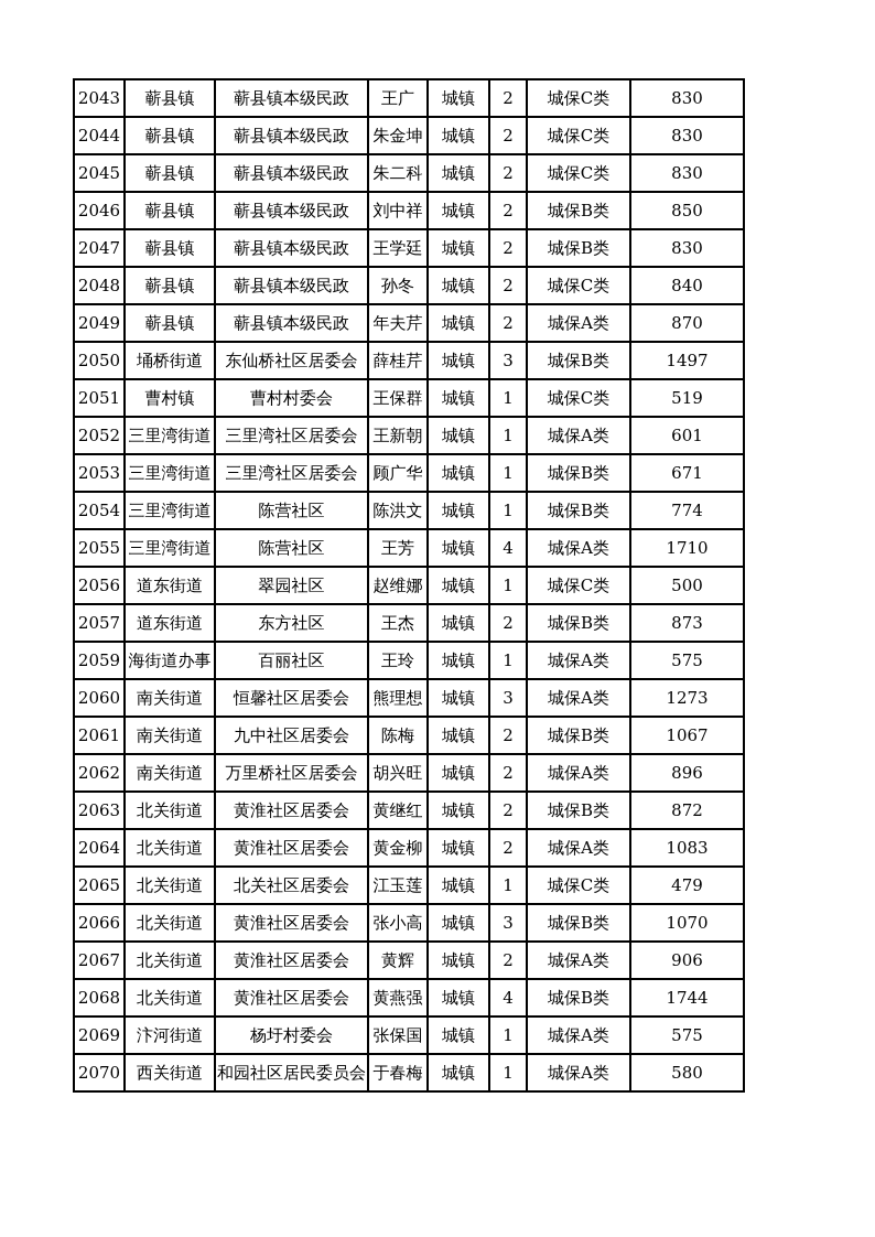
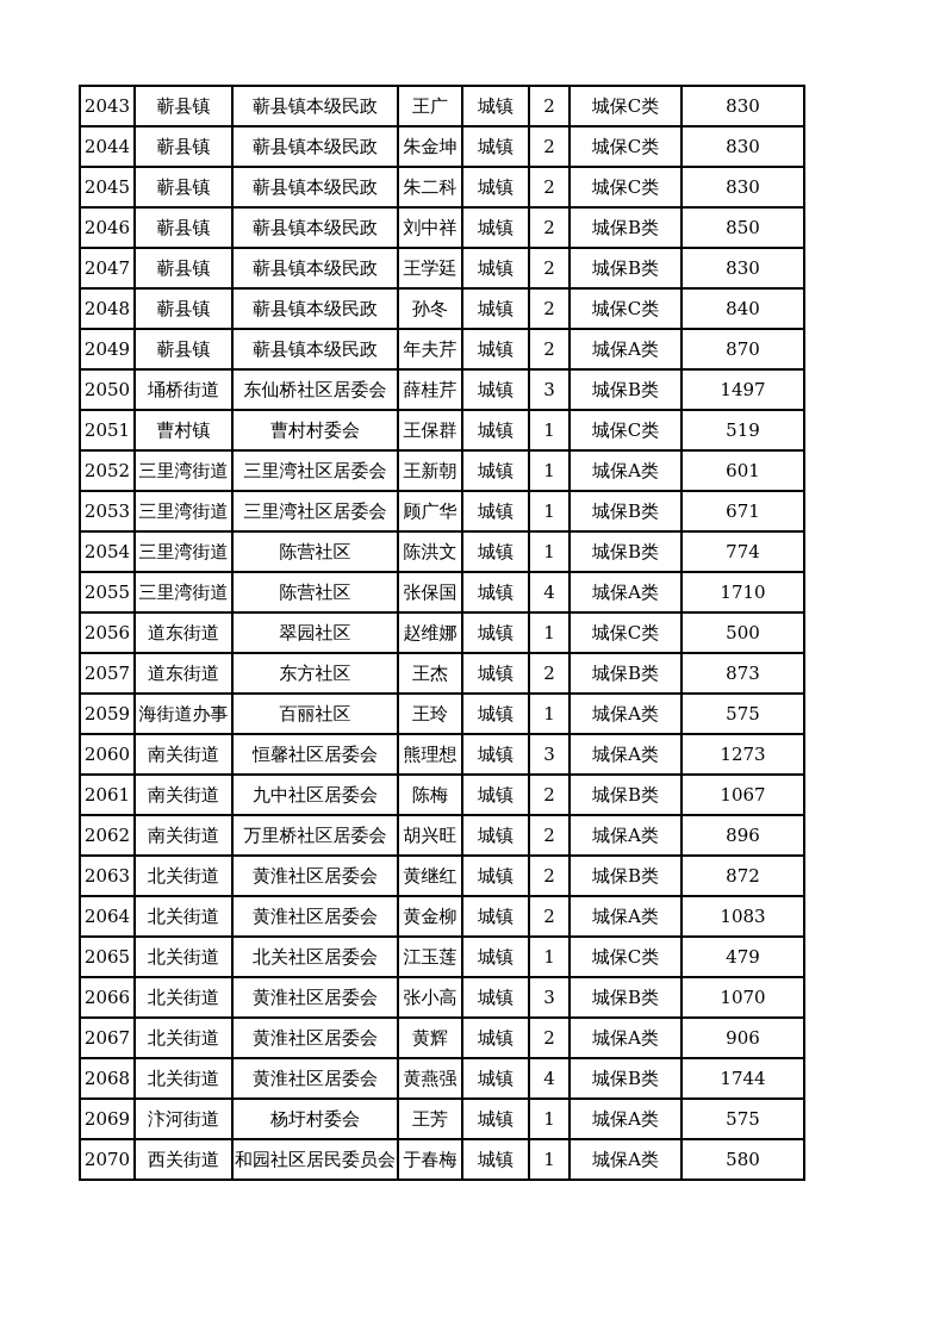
  2043	蕲县镇	蕲县镇本级民政	王广	城镇	2	城保C类	830
  2044	蕲县镇	蕲县镇本级民政	朱金坤	城镇	2	城保C类	830
  2045	蕲县镇	蕲县镇本级民政	朱二科	城镇	2	城保C类	830
  2046	蕲县镇	蕲县镇本级民政	刘中祥	城镇	2	城保B类	850
  2047	蕲县镇	蕲县镇本级民政	王学廷	城镇	2	城保B类	830
  2048	蕲县镇	蕲县镇本级民政	孙冬	城镇	2	城保C类	840
  2049	蕲县镇	蕲县镇本级民政	年夫芹	城镇	2	城保A类	870
  2050	埇桥街道	东仙桥社区居委会	薛桂芹	城镇	3	城保B类	1497
  2051	曹村镇	曹村村委会	王保群	城镇	1	城保C类	519
  2052	三里湾街道	三里湾社区居委会	王新朝	城镇	1	城保A类	601
  2053	三里湾街道	三里湾社区居委会	顾广华	城镇	1	城保B类	671
  2054	三里湾街道	陈营社区	陈洪文	城镇	1	城保B类	774
- 2055	三里湾街道	陈营社区	王芳	城镇	4	城保A类	1710
+ 2055	三里湾街道	陈营社区	张保国	城镇	4	城保A类	1710
  2056	道东街道	翠园社区	赵维娜	城镇	1	城保C类	500
  2057	道东街道	东方社区	王杰	城镇	2	城保B类	873
  2059	海街道办事	百丽社区	王玲	城镇	1	城保A类	575
  2060	南关街道	恒馨社区居委会	熊理想	城镇	3	城保A类	1273
  2061	南关街道	九中社区居委会	陈梅	城镇	2	城保B类	1067
  2062	南关街道	万里桥社区居委会	胡兴旺	城镇	2	城保A类	896
  2063	北关街道	黄淮社区居委会	黄继红	城镇	2	城保B类	872
  2064	北关街道	黄淮社区居委会	黄金柳	城镇	2	城保A类	1083
  2065	北关街道	北关社区居委会	江玉莲	城镇	1	城保C类	479
  2066	北关街道	黄淮社区居委会	张小高	城镇	3	城保B类	1070
  2067	北关街道	黄淮社区居委会	黄辉	城镇	2	城保A类	906
  2068	北关街道	黄淮社区居委会	黄燕强	城镇	4	城保B类	1744
- 2069	汴河街道	杨圩村委会	张保国	城镇	1	城保A类	575
+ 2069	汴河街道	杨圩村委会	王芳	城镇	1	城保A类	575
  2070	西关街道	和园社区居民委员会	于春梅	城镇	1	城保A类	580
